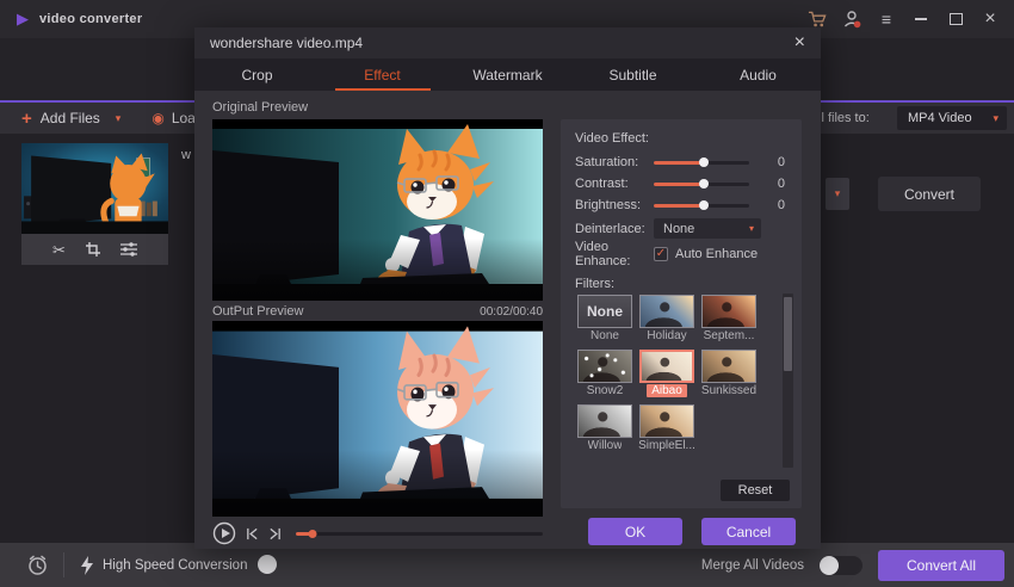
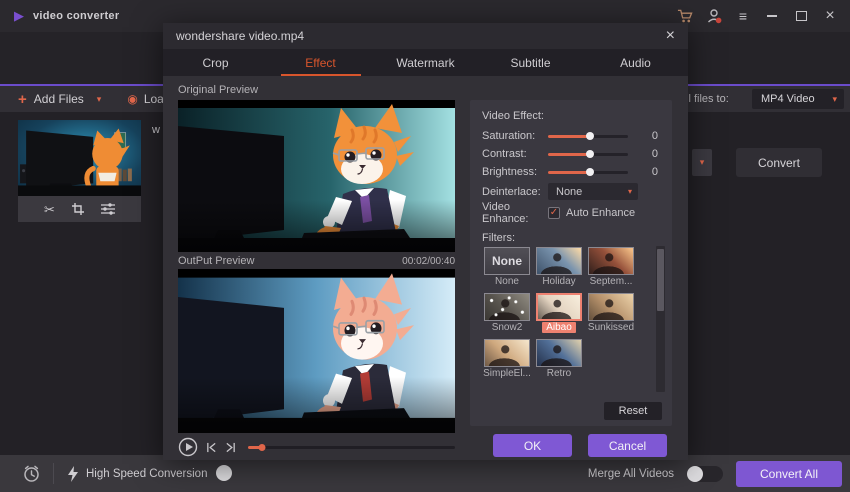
  ▶
  video converter
  ≡
  ×
  +
  Add Files
  ▾
  ◉
  Loa
  l files to:
  MP4 Video
  ▾
  ✂
  w
  ▾
  Convert
  High Speed Conversion
  Merge All Videos
  Convert All
  wondershare video.mp4
  ×
  Crop
  Effect
  Watermark
  Subtitle
  Audio
  Original Preview
  OutPut Preview
  00:02/00:40
  Video Effect:
  Saturation:
  0
  Contrast:
  0
  Brightness:
  0
  Deinterlace:
  None
  ▾
  Video Enhance:
  ✓
  Auto Enhance
  Filters:
  None
  None
  Holiday
  Septem...
  Snow2
  Aibao
  Sunkissed
- Willow
  SimpleEl...
+ Retro
  Reset
  OK
  Cancel
